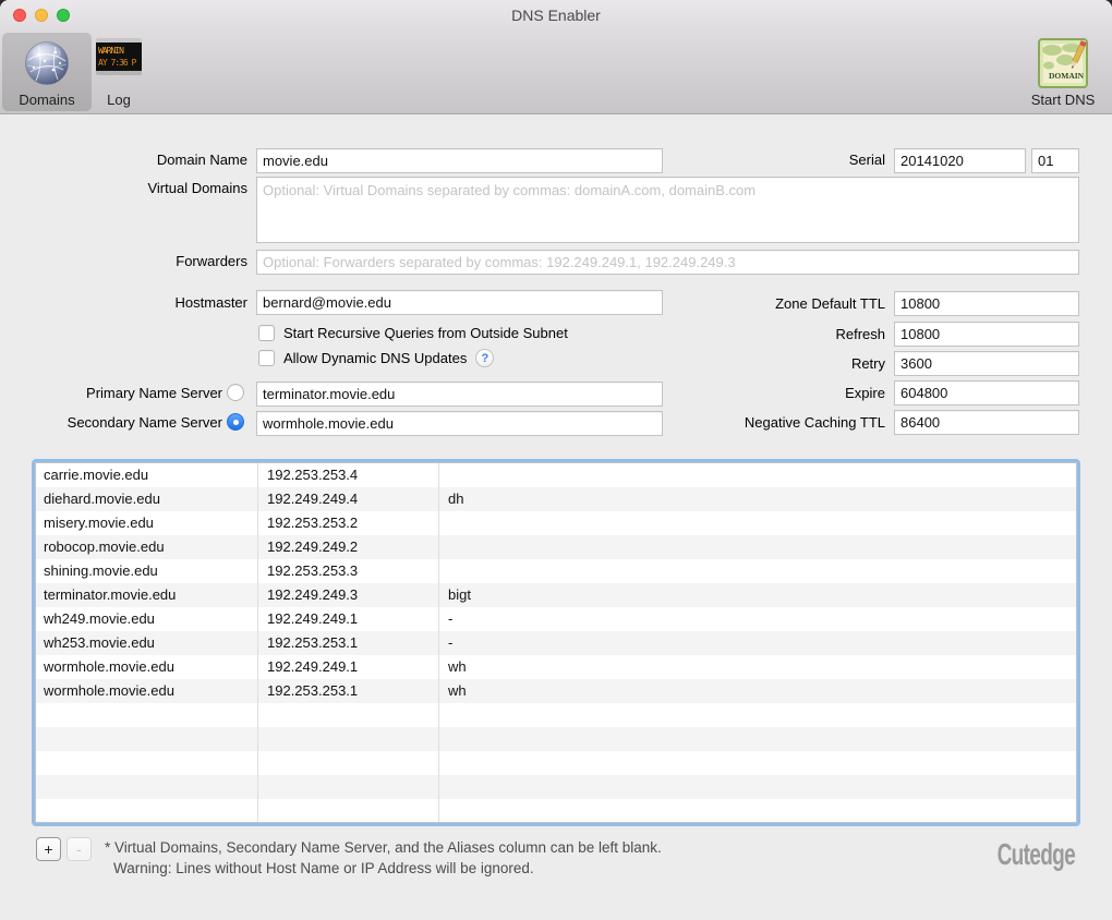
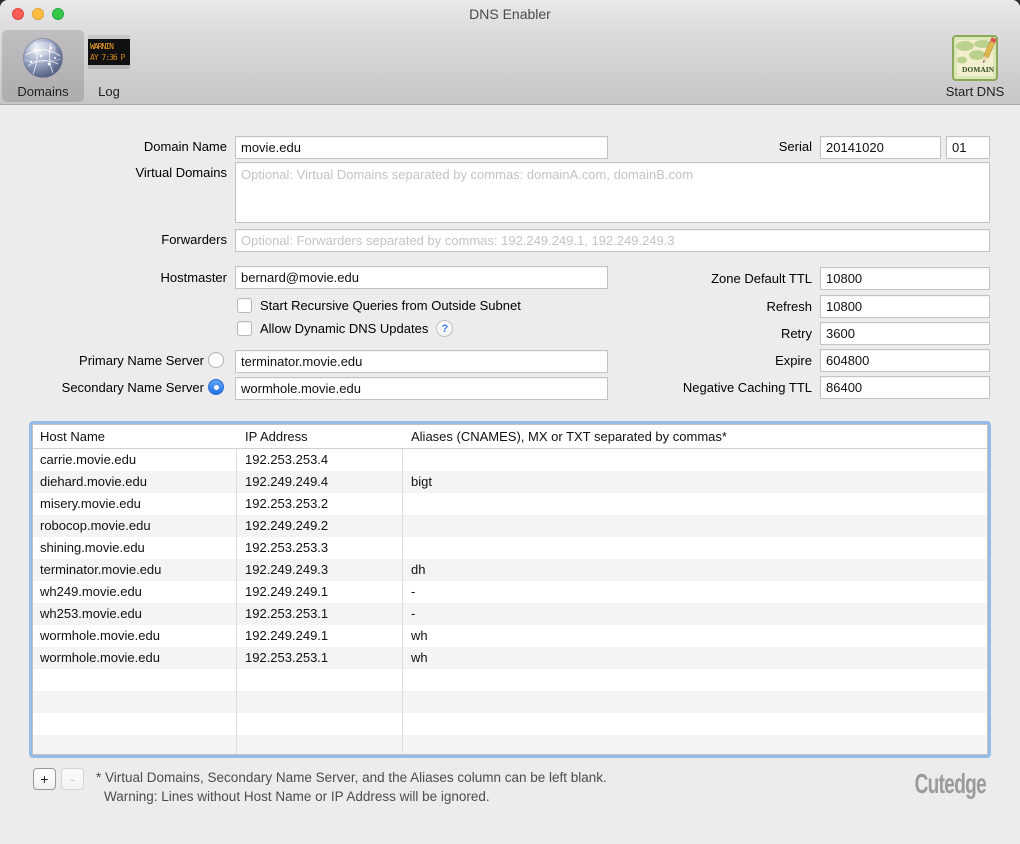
  DNS Enabler
  Domains
  WARNIN
  AY 7:36 P
  Log
  DOMAIN
  Start DNS
  Domain Name
  movie.edu
  Serial
  20141020
  01
  Virtual Domains
  Optional: Virtual Domains separated by commas: domainA.com, domainB.com
  Forwarders
  Optional: Forwarders separated by commas: 192.249.249.1, 192.249.249.3
  Hostmaster
  bernard@movie.edu
  Zone Default TTL
  10800
  Start Recursive Queries from Outside Subnet
  Refresh
  10800
  Allow Dynamic DNS Updates
  ?
  Retry
  3600
  Primary Name Server
  terminator.movie.edu
  Expire
  604800
  Secondary Name Server
  wormhole.movie.edu
  Negative Caching TTL
  86400
+ Host Name
+ IP Address
+ Aliases (CNAMES), MX or TXT separated by commas*
  carrie.movie.edu
  192.253.253.4
  diehard.movie.edu
  192.249.249.4
- dh
+ bigt
  misery.movie.edu
  192.253.253.2
  robocop.movie.edu
  192.249.249.2
  shining.movie.edu
  192.253.253.3
  terminator.movie.edu
  192.249.249.3
- bigt
+ dh
  wh249.movie.edu
  192.249.249.1
  -
  wh253.movie.edu
  192.253.253.1
  -
  wormhole.movie.edu
  192.249.249.1
  wh
  wormhole.movie.edu
  192.253.253.1
  wh
  +
  -
  * Virtual Domains, Secondary Name Server, and the Aliases column can be left blank.
  Warning: Lines without Host Name or IP Address will be ignored.
  Cutedge
